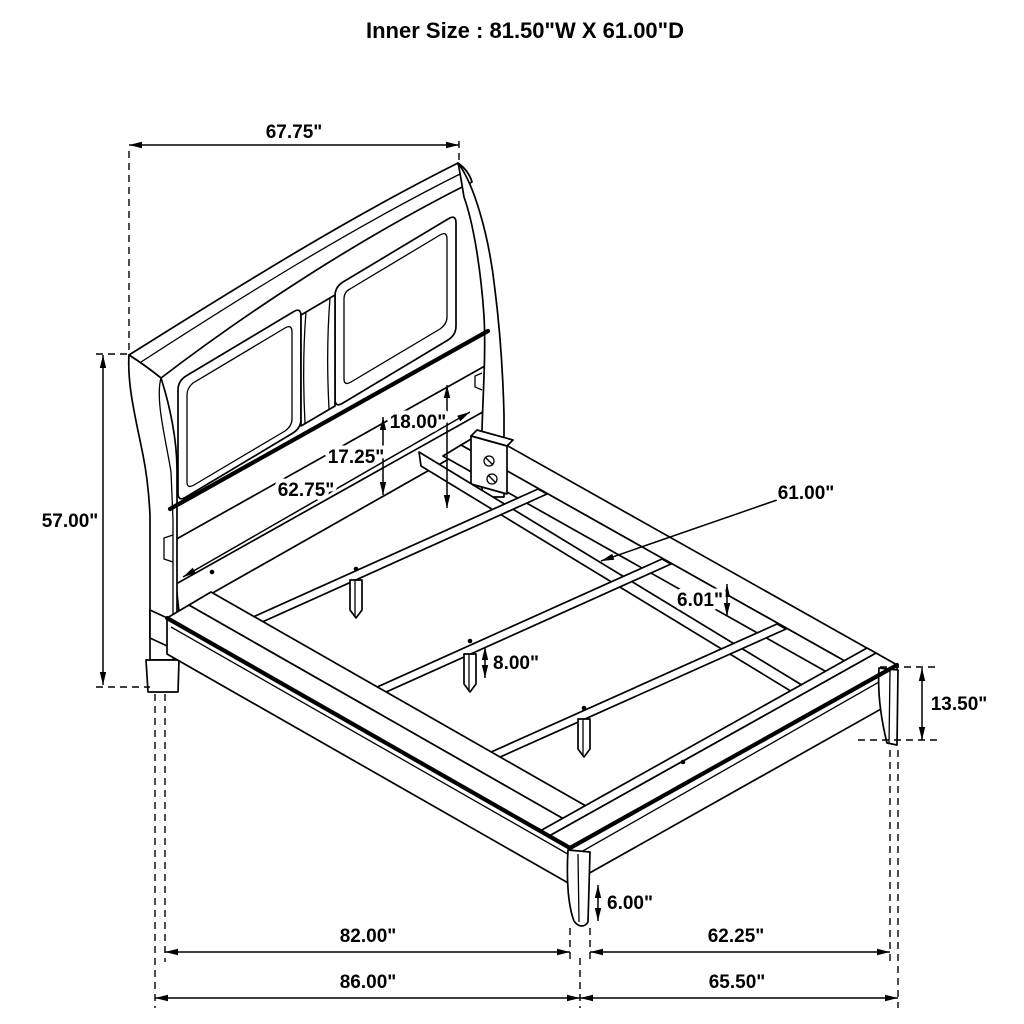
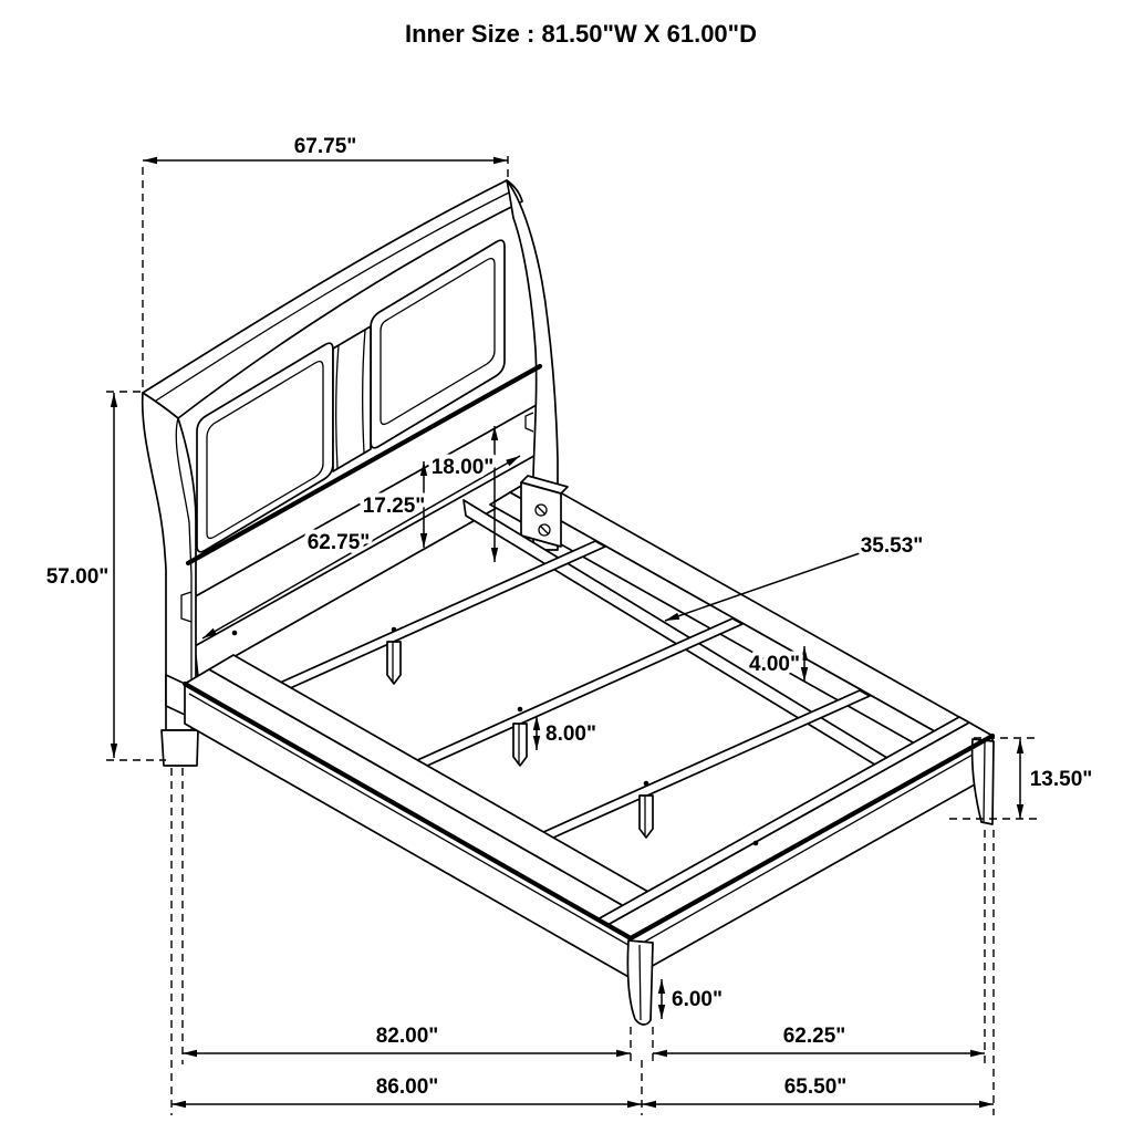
  67.75"
  57.00"
  62.75"
  17.25"
  18.00"
- 61.00"
+ 35.53"
- 6.01"
+ 4.00"
  8.00"
  13.50"
  6.00"
  82.00"
  62.25"
  86.00"
  65.50"
  Inner Size : 81.50"W X 61.00"D
